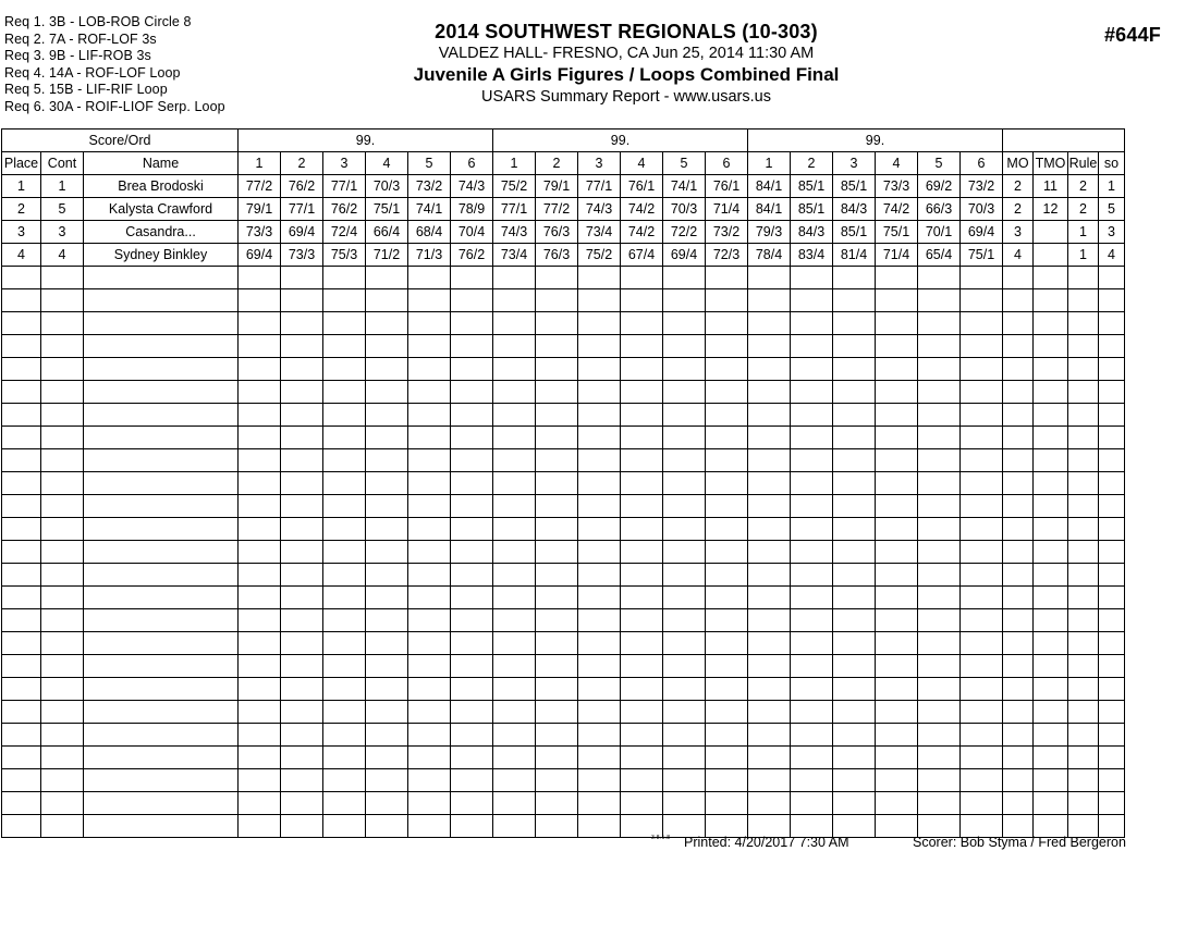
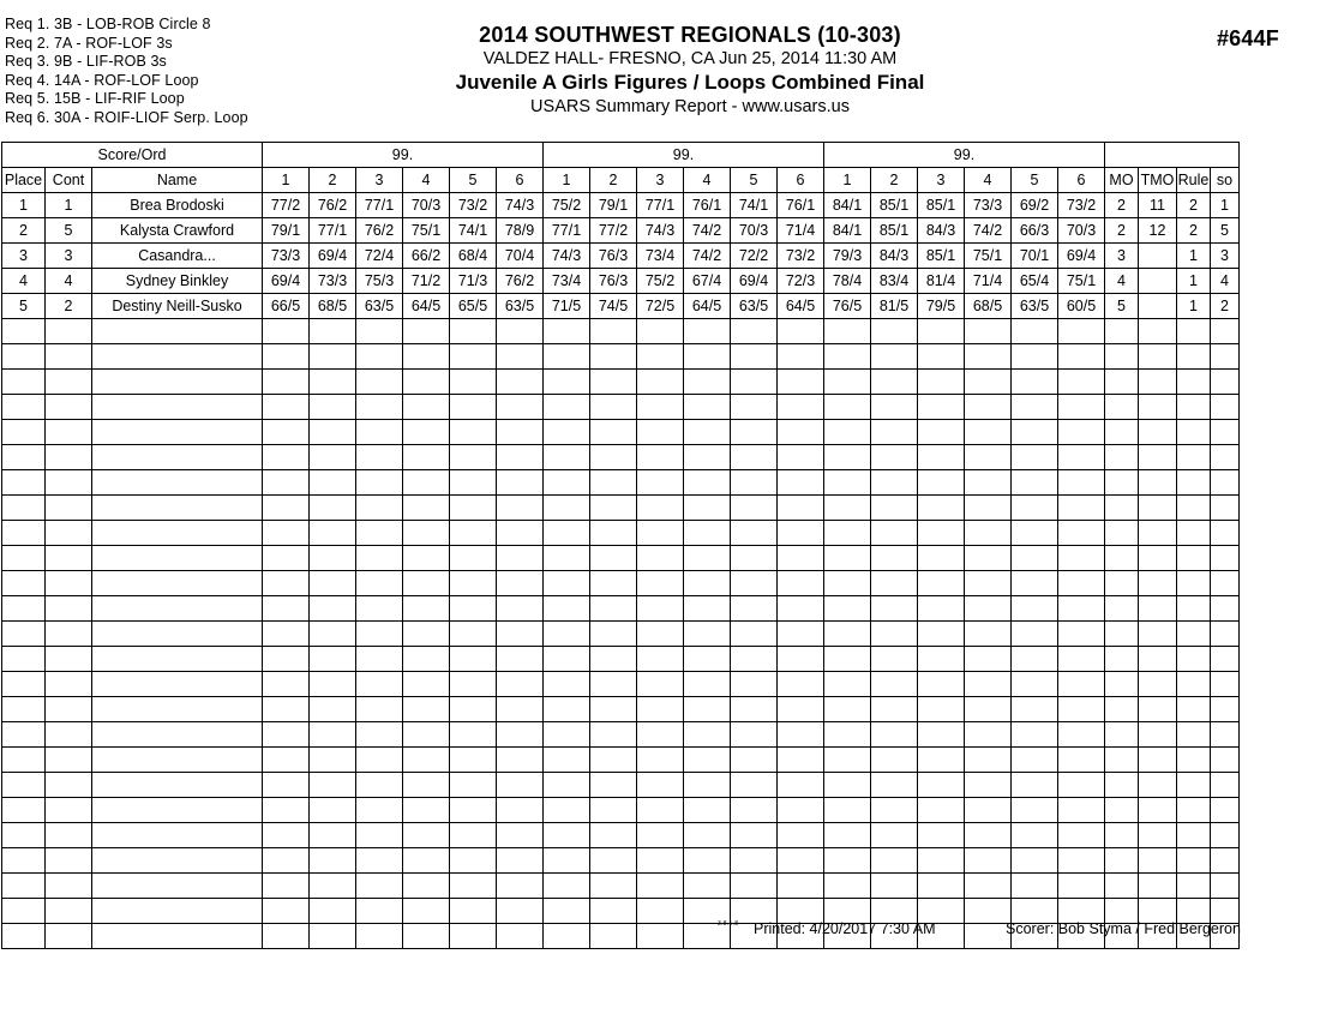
  Req 1. 3B - LOB-ROB Circle 8
  Req 2. 7A - ROF-LOF 3s
  Req 3. 9B - LIF-ROB 3s
  Req 4. 14A - ROF-LOF Loop
  Req 5. 15B - LIF-RIF Loop
  Req 6. 30A - ROIF-LIOF Serp. Loop
  2014 SOUTHWEST REGIONALS (10-303)
  VALDEZ HALL- FRESNO, CA Jun 25, 2014 11:30 AM
  Juvenile A Girls Figures / Loops Combined Final
  USARS Summary Report - www.usars.us
  #644F
  Score/Ord	99.	99.	99.
  Place	Cont	Name	1	2	3	4	5	6	1	2	3	4	5	6	1	2	3	4	5	6	MO	TMO	Rule	so
  1	1	Brea Brodoski	77/2	76/2	77/1	70/3	73/2	74/3	75/2	79/1	77/1	76/1	74/1	76/1	84/1	85/1	85/1	73/3	69/2	73/2	2	11	2	1
  2	5	Kalysta Crawford	79/1	77/1	76/2	75/1	74/1	78/9	77/1	77/2	74/3	74/2	70/3	71/4	84/1	85/1	84/3	74/2	66/3	70/3	2	12	2	5
- 3	3	Casandra...	73/3	69/4	72/4	66/4	68/4	70/4	74/3	76/3	73/4	74/2	72/2	73/2	79/3	84/3	85/1	75/1	70/1	69/4	3		1	3
+ 3	3	Casandra...	73/3	69/4	72/4	66/2	68/4	70/4	74/3	76/3	73/4	74/2	72/2	73/2	79/3	84/3	85/1	75/1	70/1	69/4	3		1	3
  4	4	Sydney Binkley	69/4	73/3	75/3	71/2	71/3	76/2	73/4	76/3	75/2	67/4	69/4	72/3	78/4	83/4	81/4	71/4	65/4	75/1	4		1	4
+ 5	2	Destiny Neill-Susko	66/5	68/5	63/5	64/5	65/5	63/5	71/5	74/5	72/5	64/5	63/5	64/5	76/5	81/5	79/5	68/5	63/5	60/5	5		1	2
  Printed: 4/20/2017 7:30 AM
  Scorer: Bob Styma / Fred Bergeron
